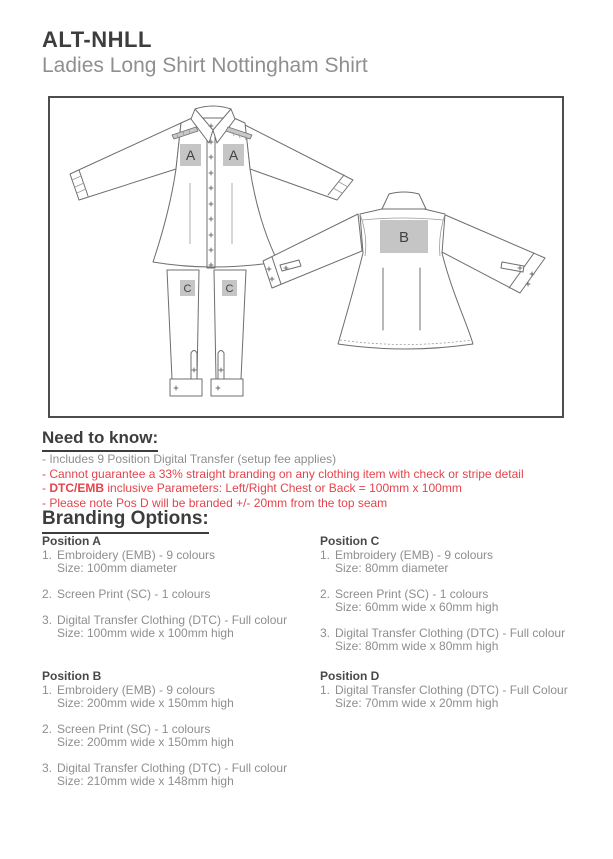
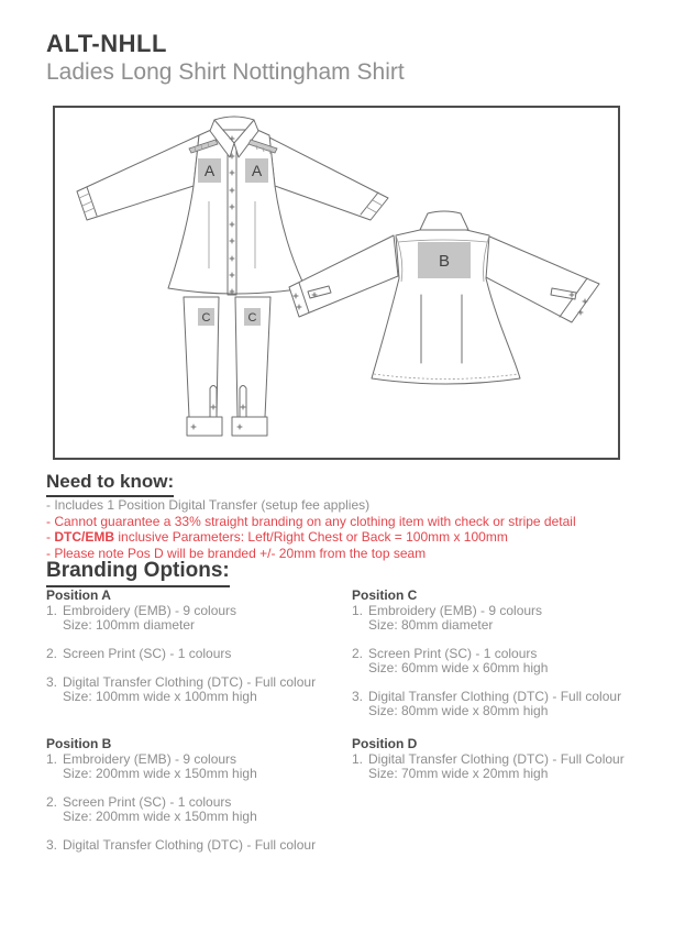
  ALT-NHLL
  Ladies Long Shirt Nottingham Shirt
  A
  A
  C
  C
  B
  Need to know:
- - Includes 9 Position Digital Transfer (setup fee applies)
+ - Includes 1 Position Digital Transfer (setup fee applies)
  - Cannot guarantee a 33% straight branding on any clothing item with check or stripe detail
  - DTC/EMB inclusive Parameters: Left/Right Chest or Back = 100mm x 100mm
  - Please note Pos D will be branded +/- 20mm from the top seam
  Branding Options:
  Position A
  1.
  Embroidery (EMB) - 9 colours
  Size: 100mm diameter
  2.
  Screen Print (SC) - 1 colours
  3.
  Digital Transfer Clothing (DTC) - Full colour
  Size: 100mm wide x 100mm high
  Position C
  1.
  Embroidery (EMB) - 9 colours
  Size: 80mm diameter
  2.
  Screen Print (SC) - 1 colours
  Size: 60mm wide x 60mm high
  3.
  Digital Transfer Clothing (DTC) - Full colour
  Size: 80mm wide x 80mm high
  Position B
  1.
  Embroidery (EMB) - 9 colours
  Size: 200mm wide x 150mm high
  2.
  Screen Print (SC) - 1 colours
  Size: 200mm wide x 150mm high
  3.
  Digital Transfer Clothing (DTC) - Full colour
- Size: 210mm wide x 148mm high
  Position D
  1.
  Digital Transfer Clothing (DTC) - Full Colour
  Size: 70mm wide x 20mm high
